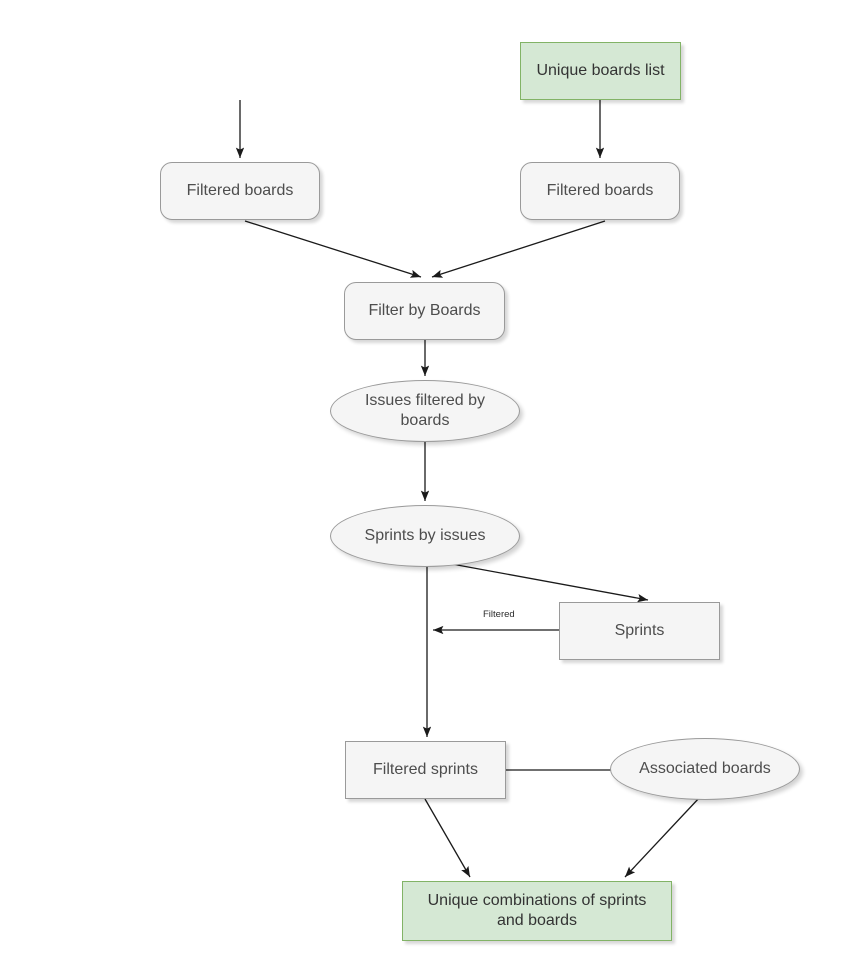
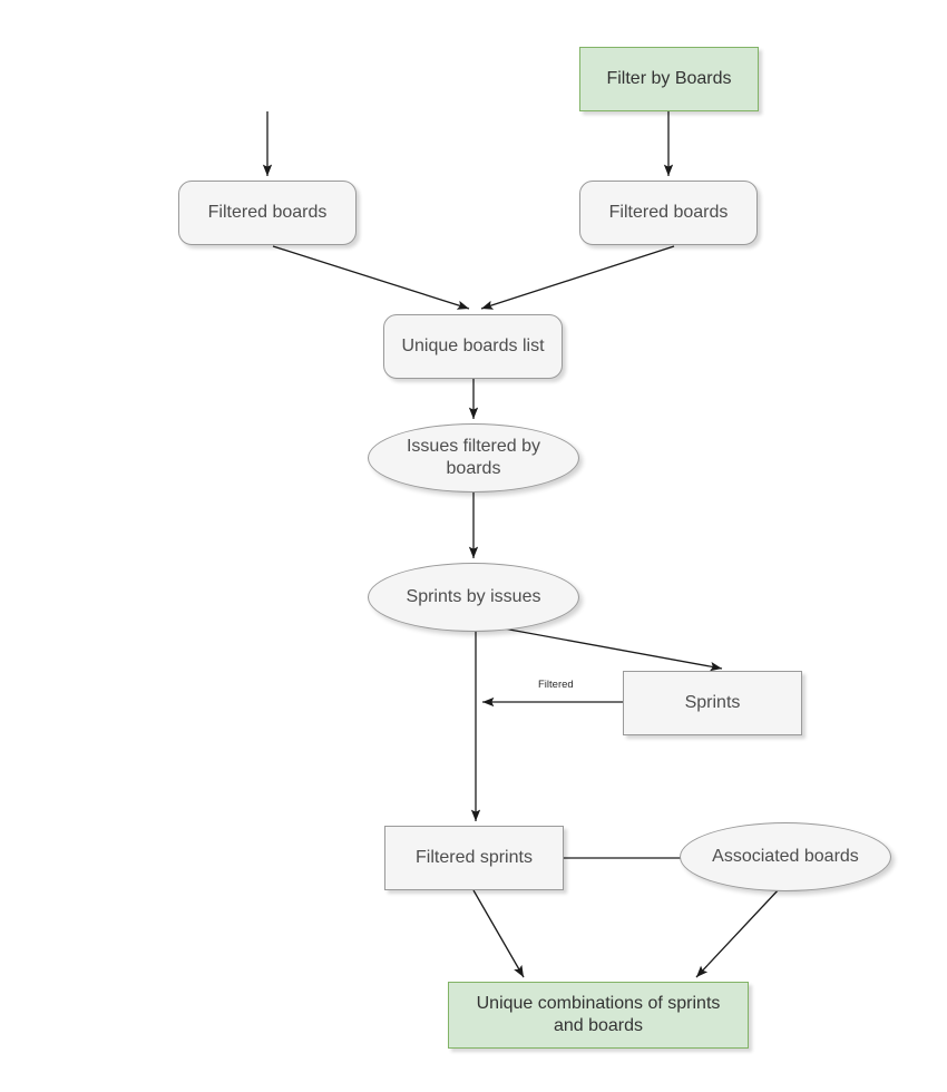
- Unique boards list
+ Filter by Boards
  Filtered boards
  Filtered boards
- Filter by Boards
+ Unique boards list
  Issues filtered by
  boards
  Sprints by issues
  Sprints
  Filtered sprints
  Associated boards
  Unique combinations of sprints
  and boards
  Filtered
